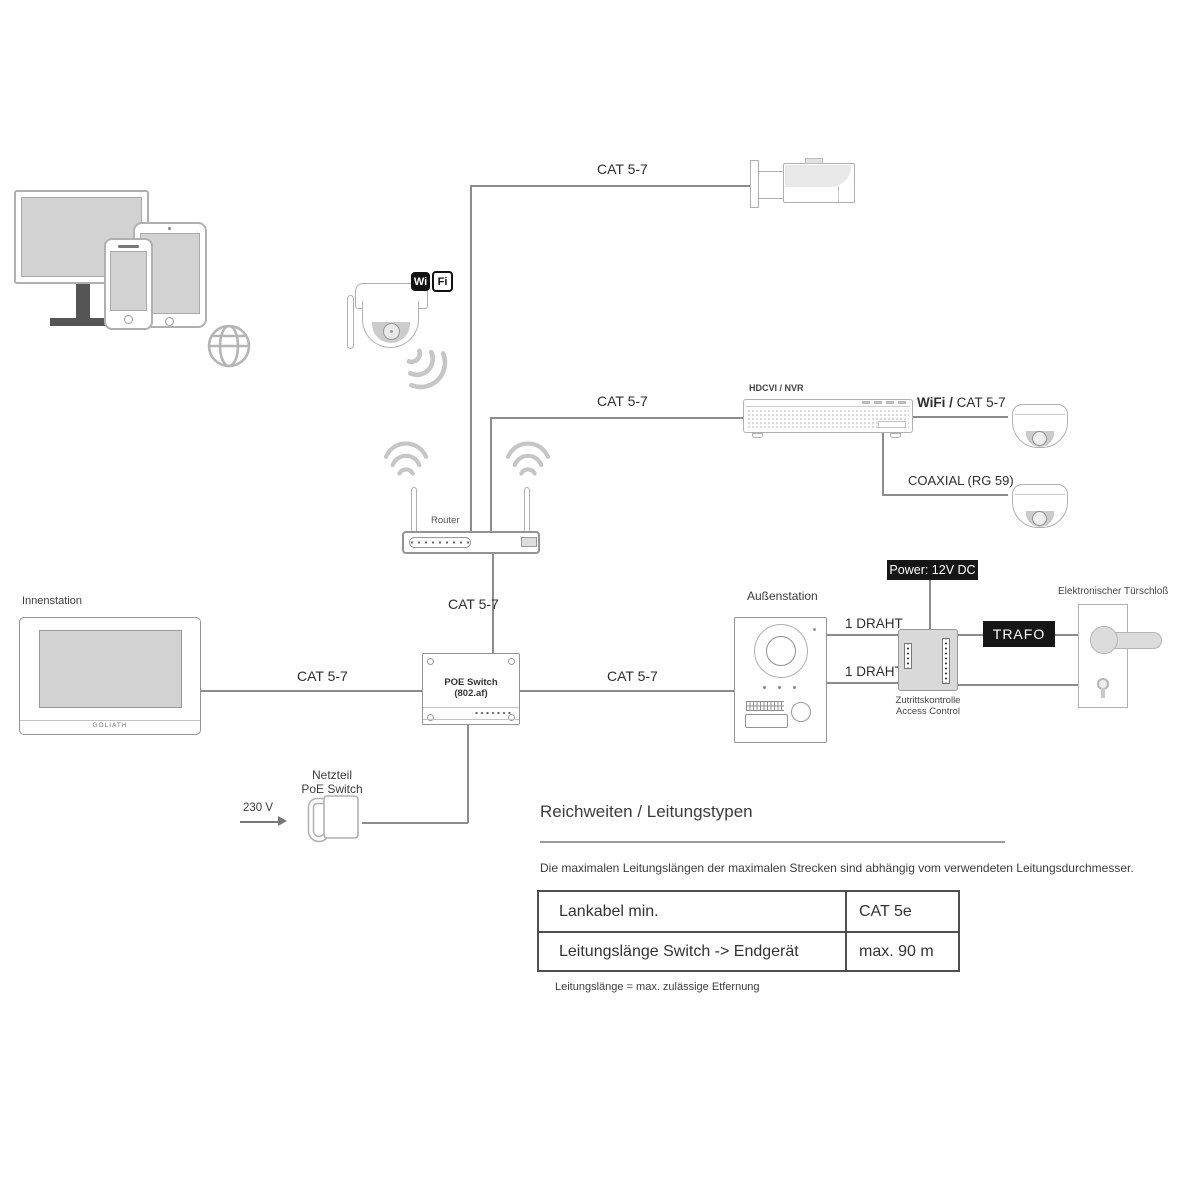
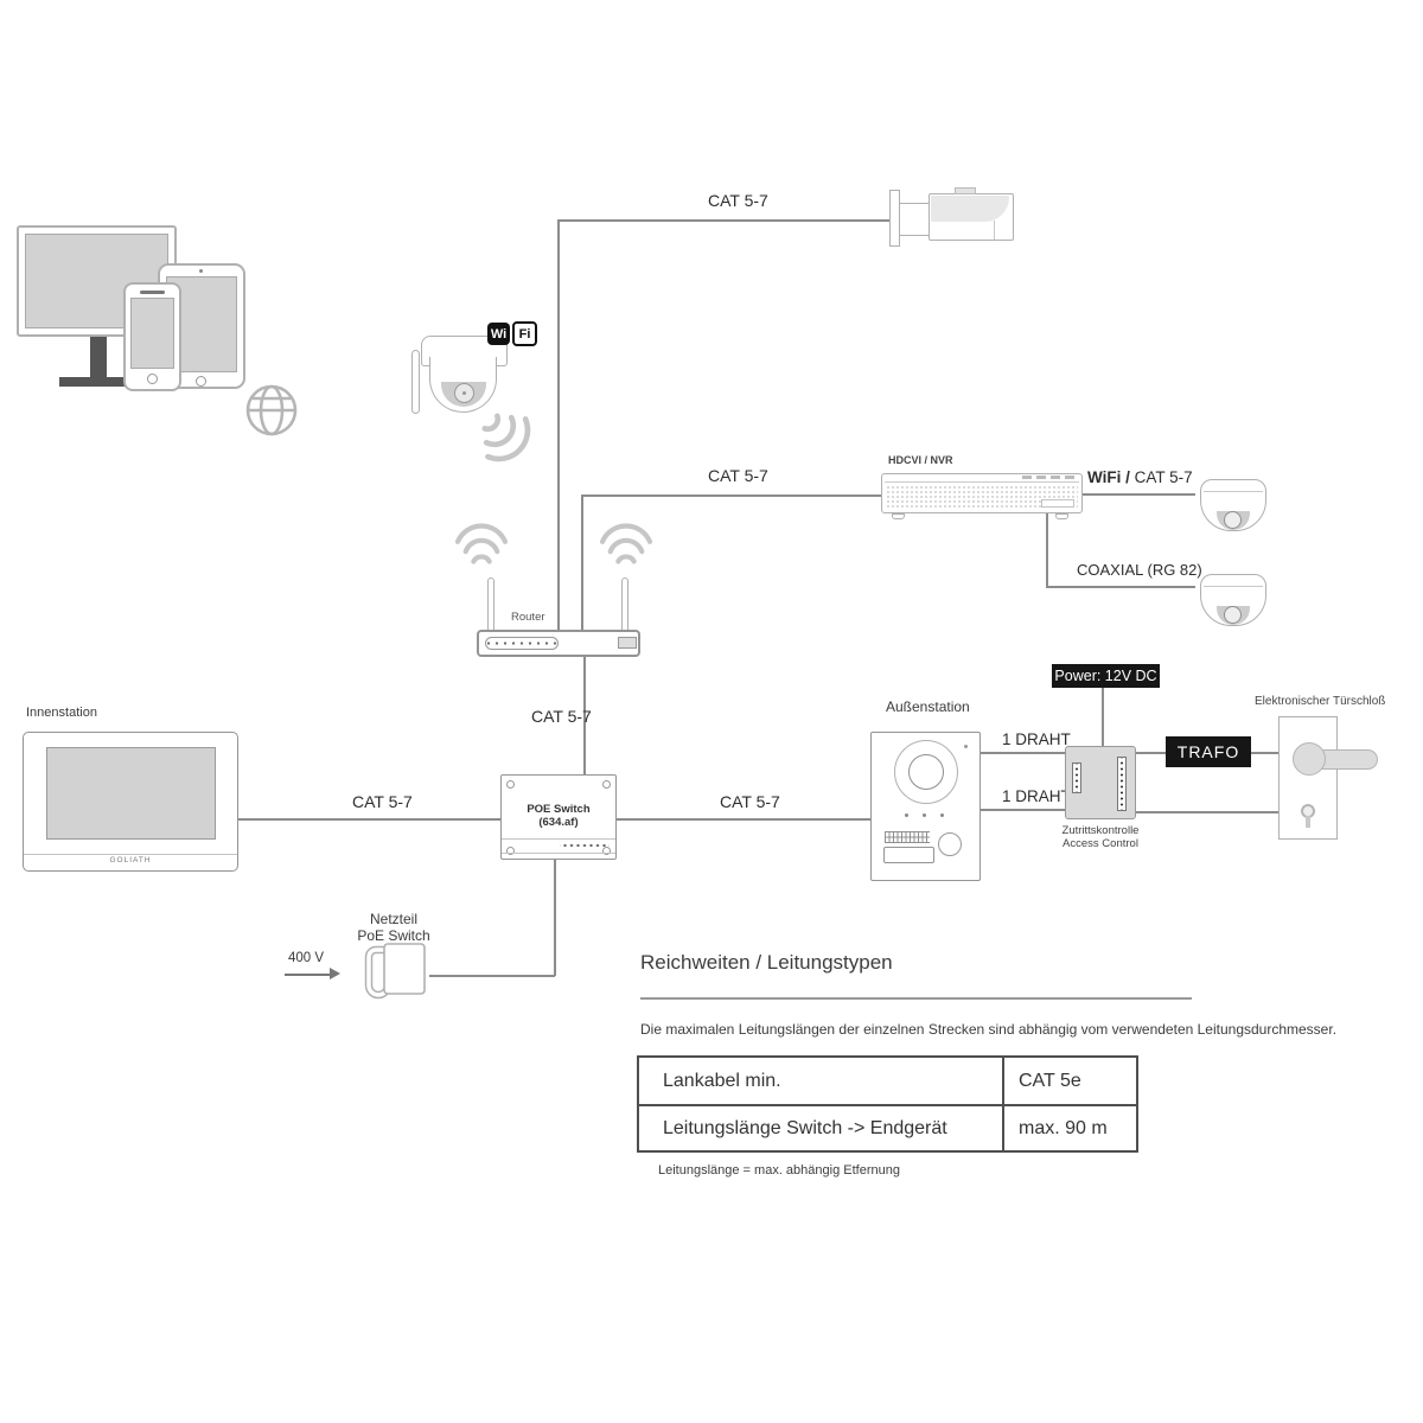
  CAT 5-7
  CAT 5-7
  CAT 5-7
  CAT 5-7
  CAT 5-7
  WiFi / CAT 5-7
- COAXIAL (RG 59)
+ COAXIAL (RG 82)
  1 DRAHT
  1 DRAH
  Wi
  Fi
  Router
  HDCVI / NVR
  Power: 12V DC
  Außenstation
  Zutrittskontrolle
  Access Control
  TRAFO
  Elektronischer Türschloß
  Innenstation
  POE Switch
- (802.af)
+ (634.af)
  Netzteil
  PoE Switch
- 230 V
+ 400 V
  Reichweiten / Leitungstypen
- Die maximalen Leitungslängen der maximalen Strecken sind abhängig vom verwendeten Leitungsdurchmesser.
+ Die maximalen Leitungslängen der einzelnen Strecken sind abhängig vom verwendeten Leitungsdurchmesser.
  Lankabel min.
  CAT 5e
  Leitungslänge Switch -> Endgerät
  max. 90 m
- Leitungslänge = max. zulässige Etfernung
+ Leitungslänge = max. abhängig Etfernung
